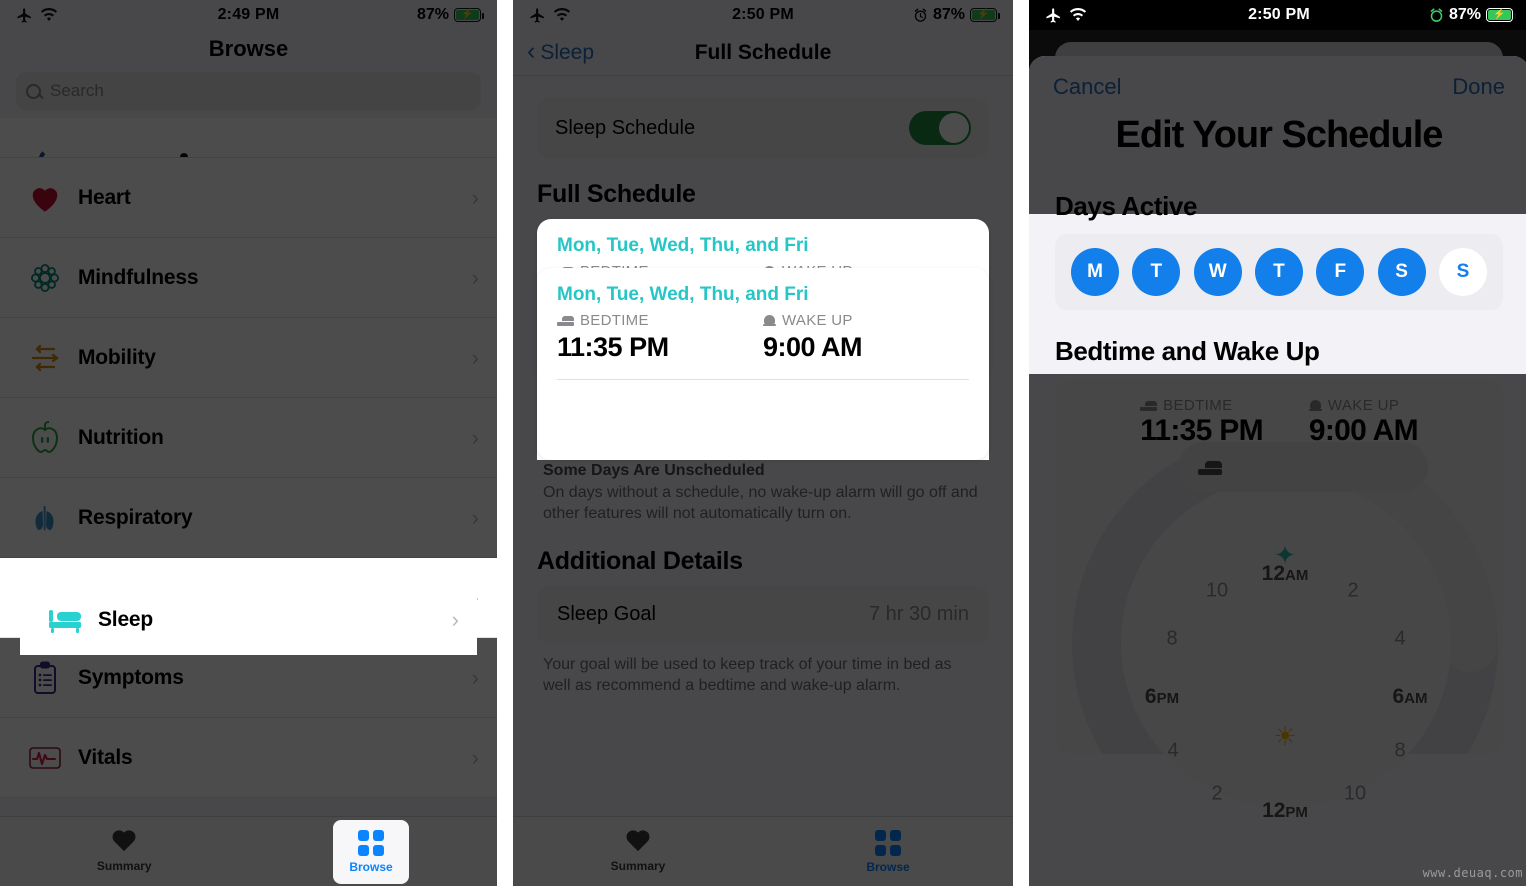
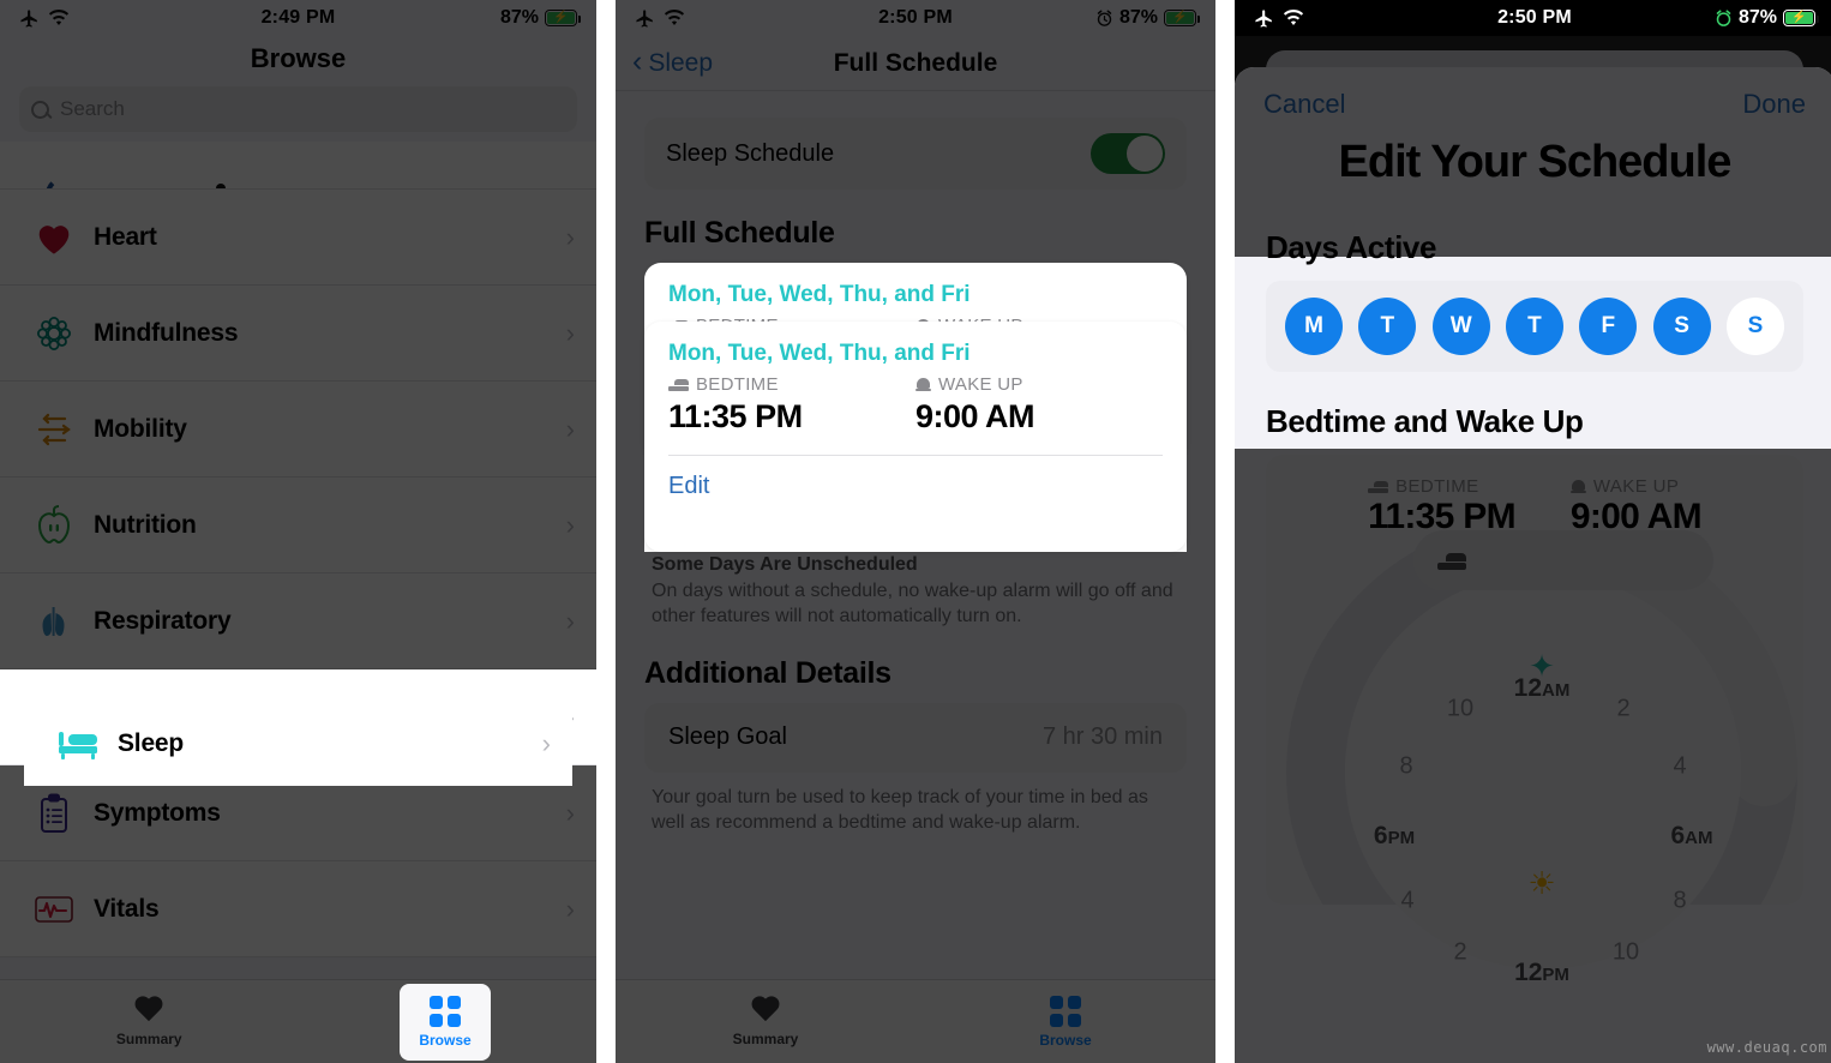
  2:49 PM
  87%
  ⚡
  Browse
  Search
  Heart
  Mindfulness
  Mobility
  Nutrition
  Respiratory
  Symptoms
  Vitals
  Summary
  Sleep
  ›
  Browse
  2:50 PM
  87%
  ⚡
  ‹
  Sleep
  Full Schedule
  Sleep Schedule
  Full Schedule
  Mon, Tue, Wed, Thu, and Fri
  Some Days Are Unscheduled
  On days without a schedule, no wake-up alarm will go off and other features will not automatically turn on.
  Additional Details
  Sleep Goal
  7 hr 30 min
- Your goal will be used to keep track of your time in bed as well as recommend a bedtime and wake-up alarm.
+ Your goal turn be used to keep track of your time in bed as well as recommend a bedtime and wake-up alarm.
  Summary
  Browse
  Mon, Tue, Wed, Thu, and Fri
  BEDTIME
  11:35 PM
  WAKE UP
  9:00 AM
+ Edit
  2:50 PM
  87%
  ⚡
  Cancel
  Done
  Edit Your Schedule
  Days Active
  M
  T
  W
  T
  F
  S
  S
  Bedtime and Wake Up
  BEDTIME
  11:35 PM
  WAKE UP
  9:00 AM
  12AM
  2
  4
  6AM
  8
  10
  12PM
  2
  4
  6PM
  8
  10
  ✦
  ☀
  www.deuaq.com
